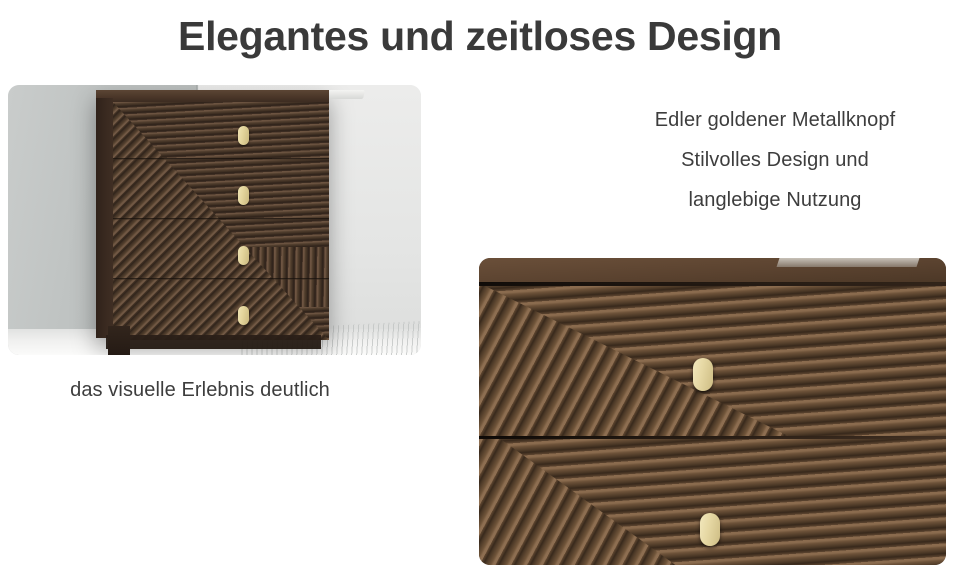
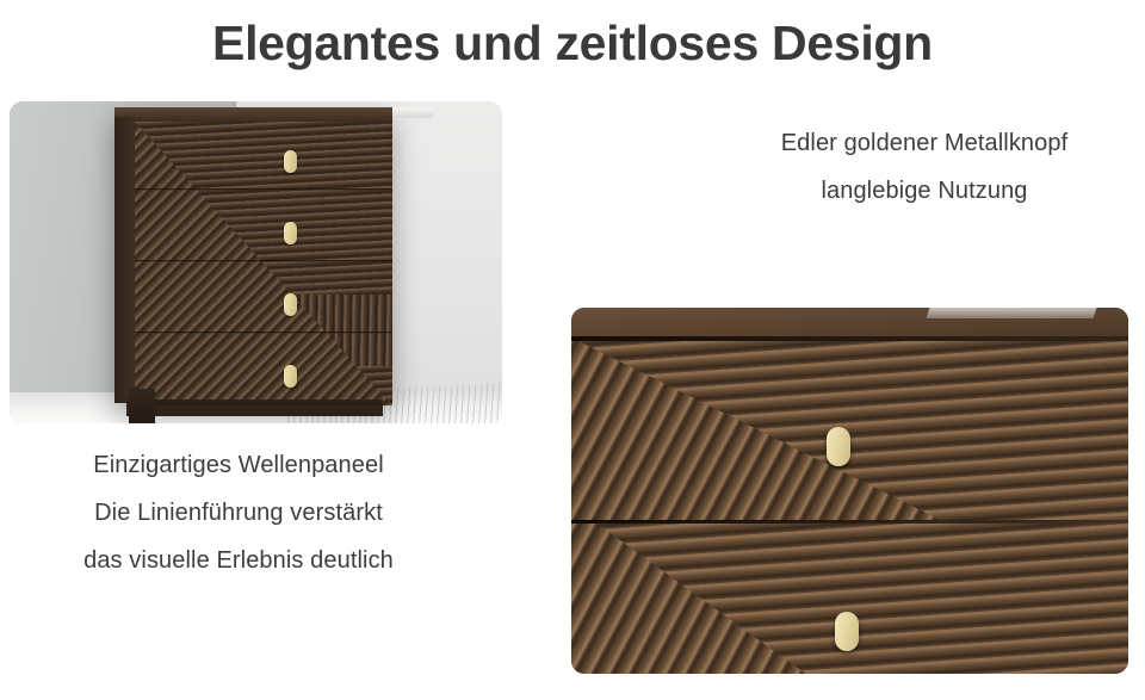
  Elegantes und zeitloses Design
  Edler goldener Metallknopf
- Stilvolles Design und
  langlebige Nutzung
+ Einzigartiges Wellenpaneel
+ Die Linienführung verstärkt
  das visuelle Erlebnis deutlich
